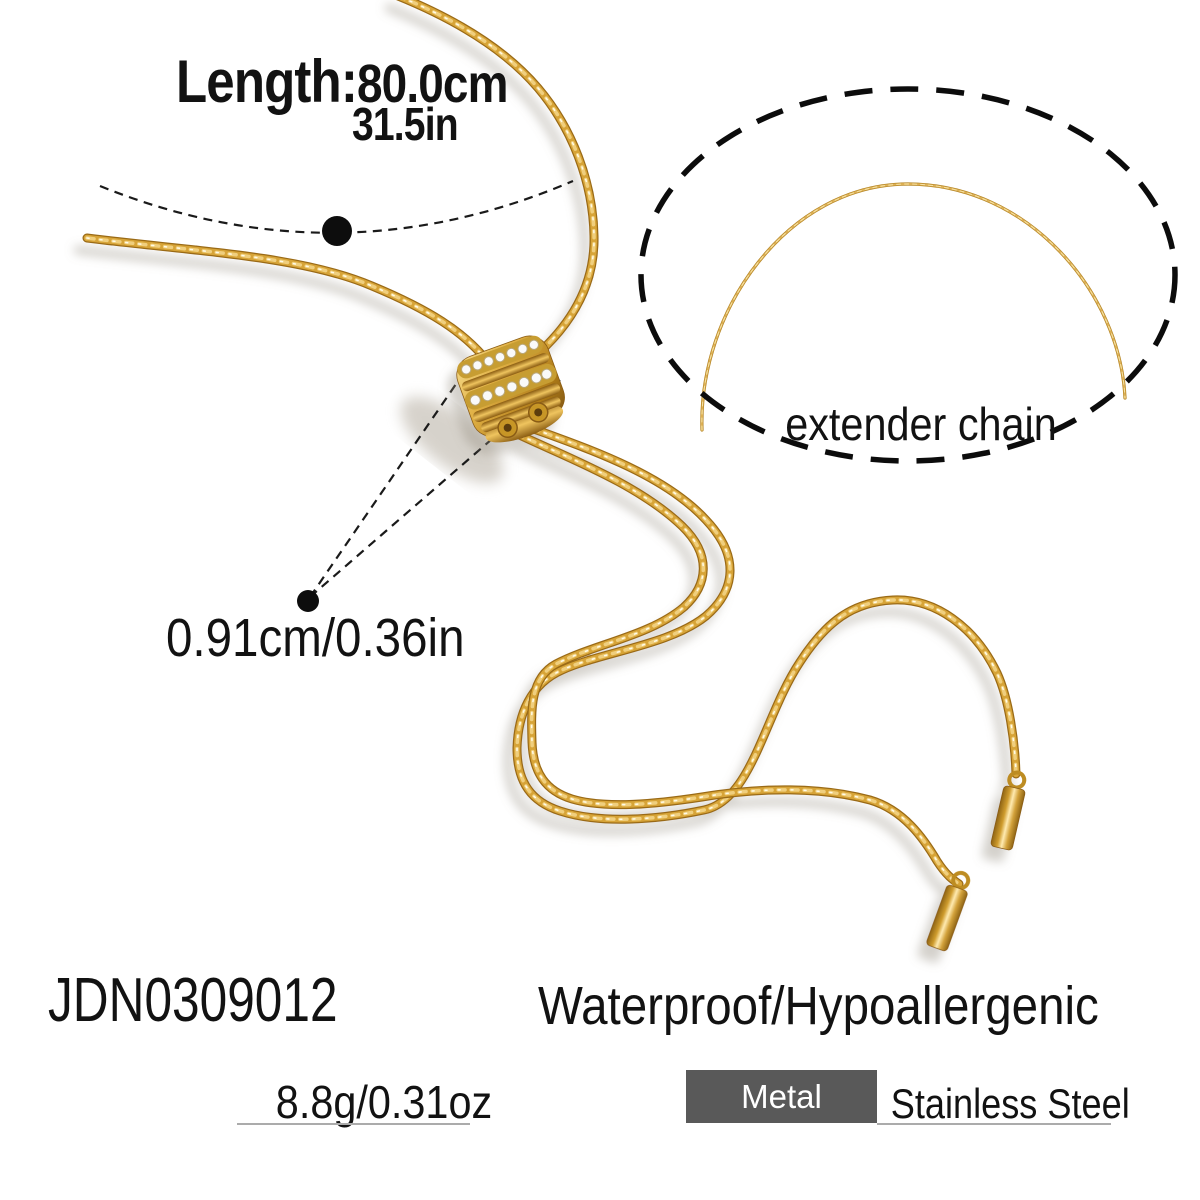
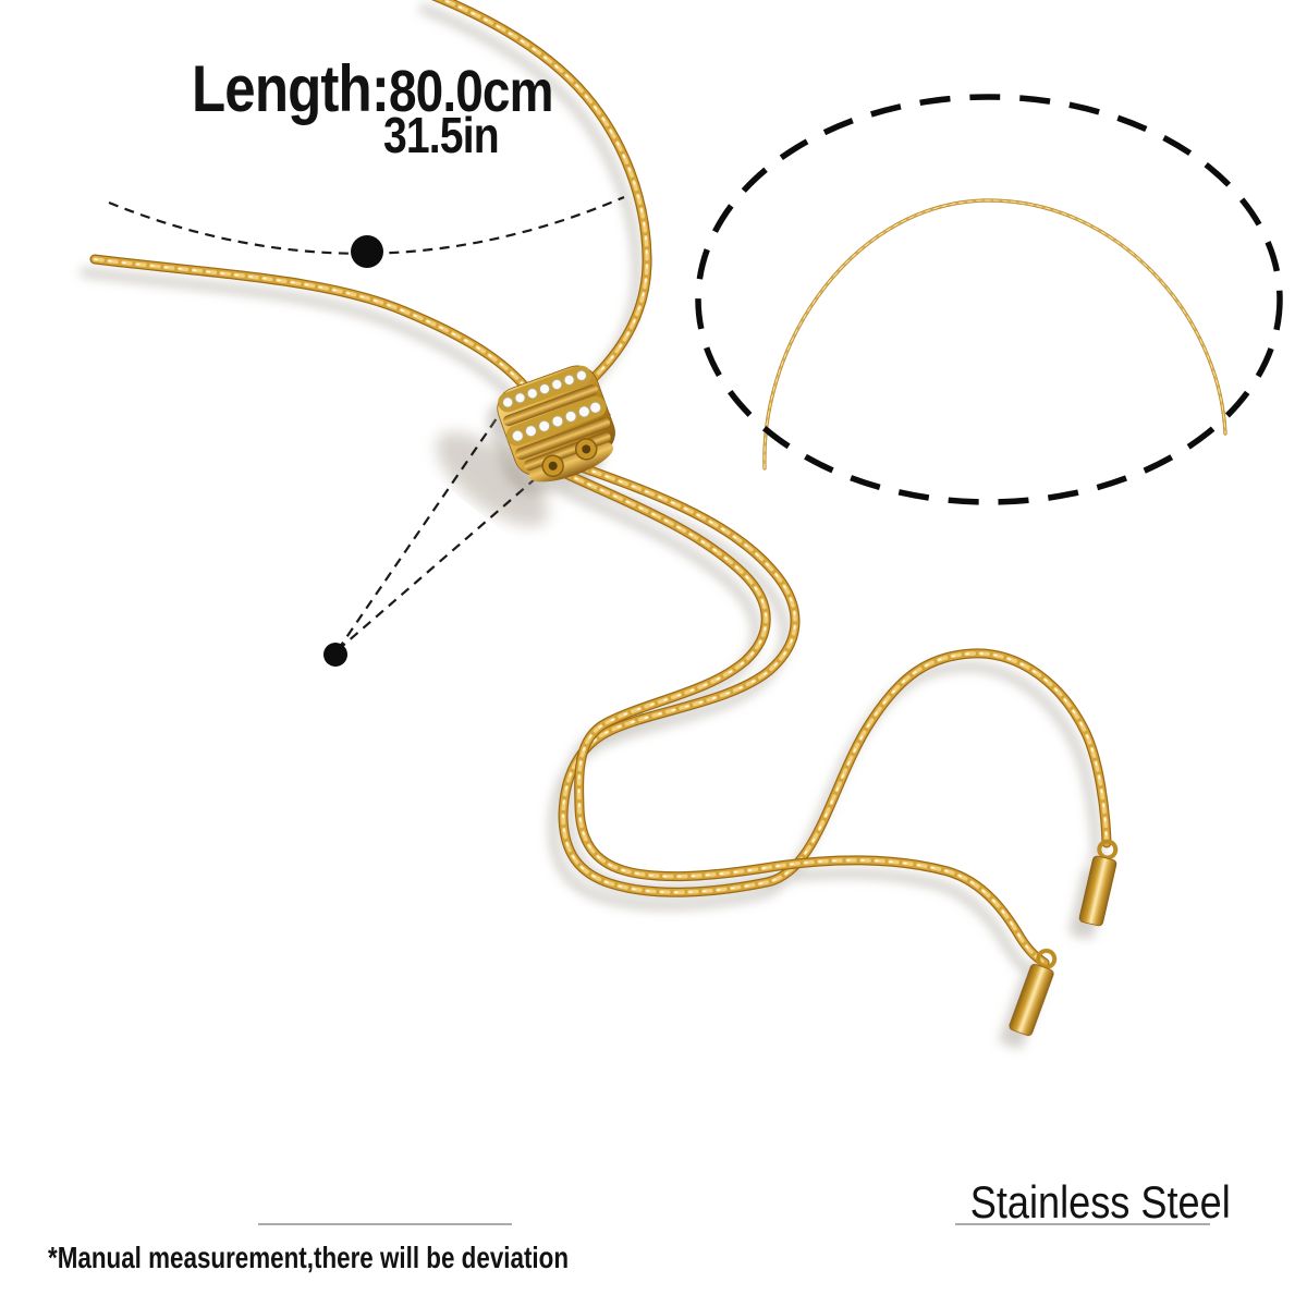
  Length:80.0cm
  31.5in
- extender chain
- 0.91cm/0.36in
- JDN0309012
- Waterproof/Hypoallergenic
- 8.8g/0.31oz
- Metal
  Stainless Steel
+ *Manual measurement,there will be deviation
